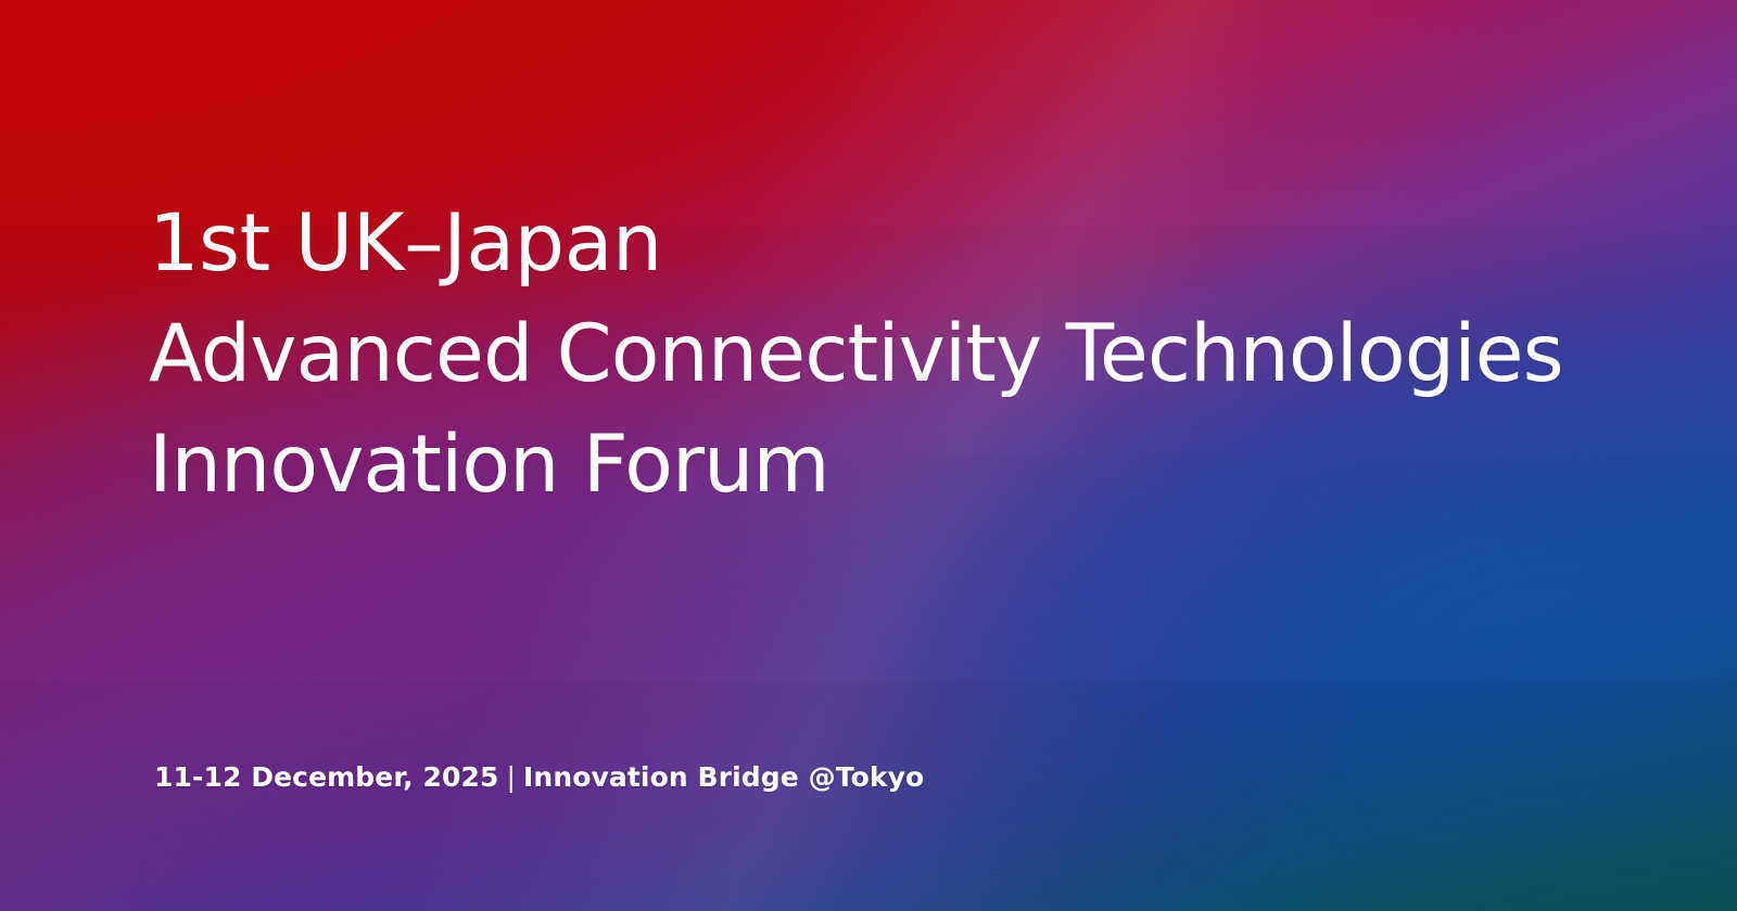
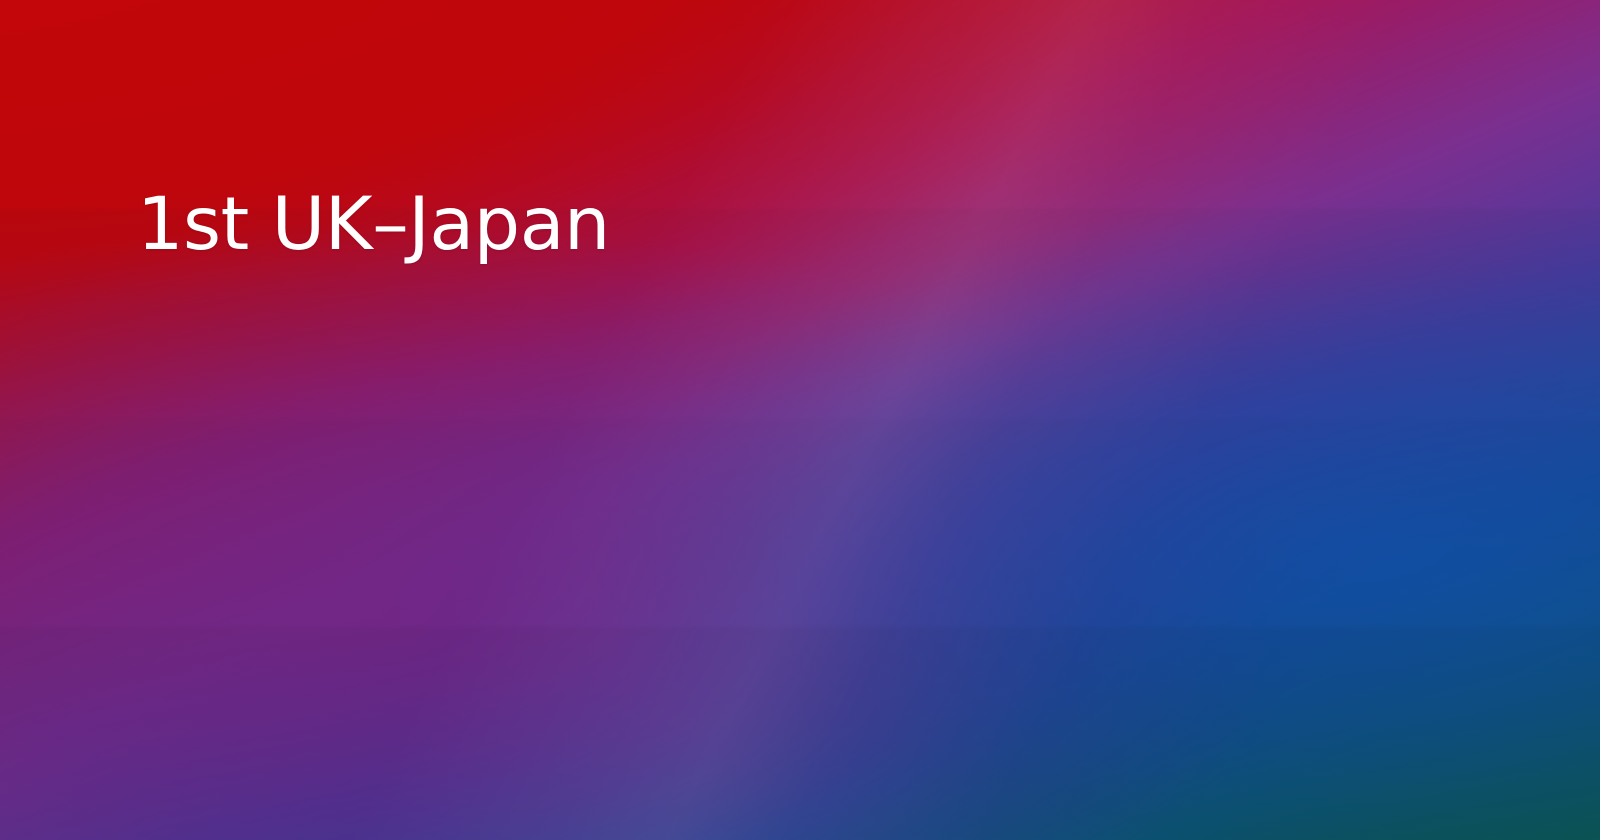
  1st UK–Japan
- Advanced Connectivity Technologies
- Innovation Forum
- 11-12 December, 2025 | Innovation Bridge @Tokyo
